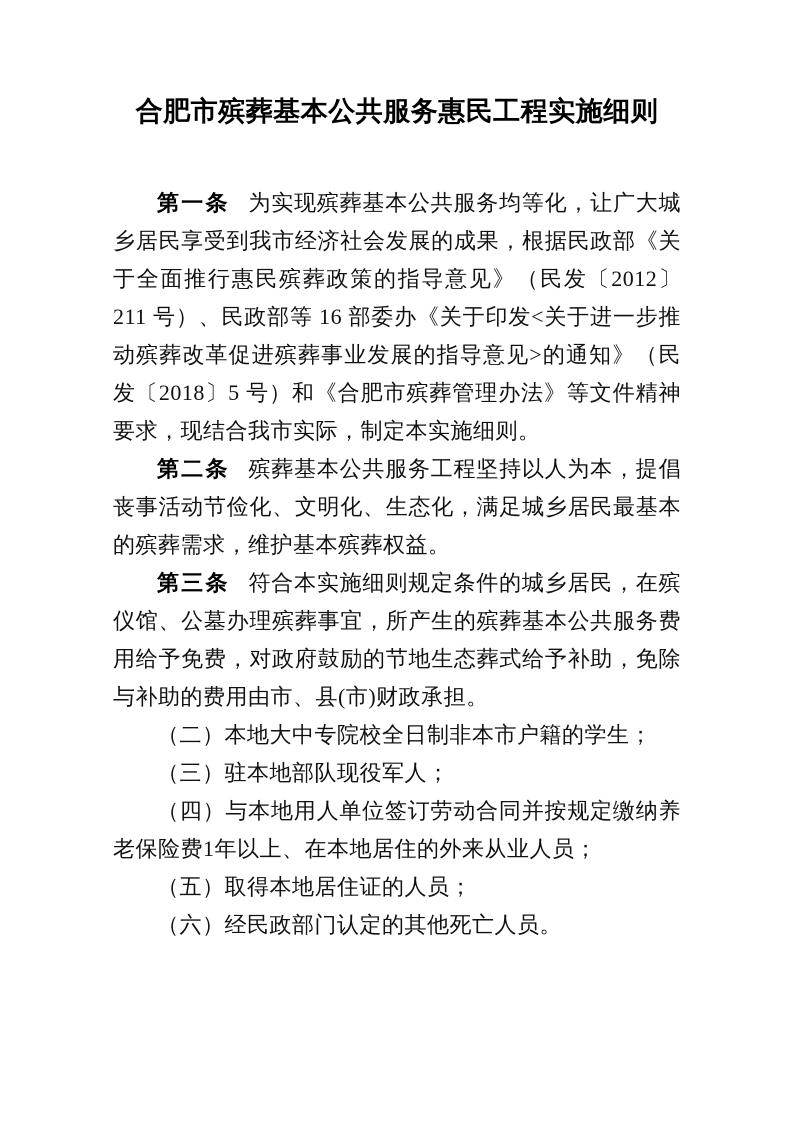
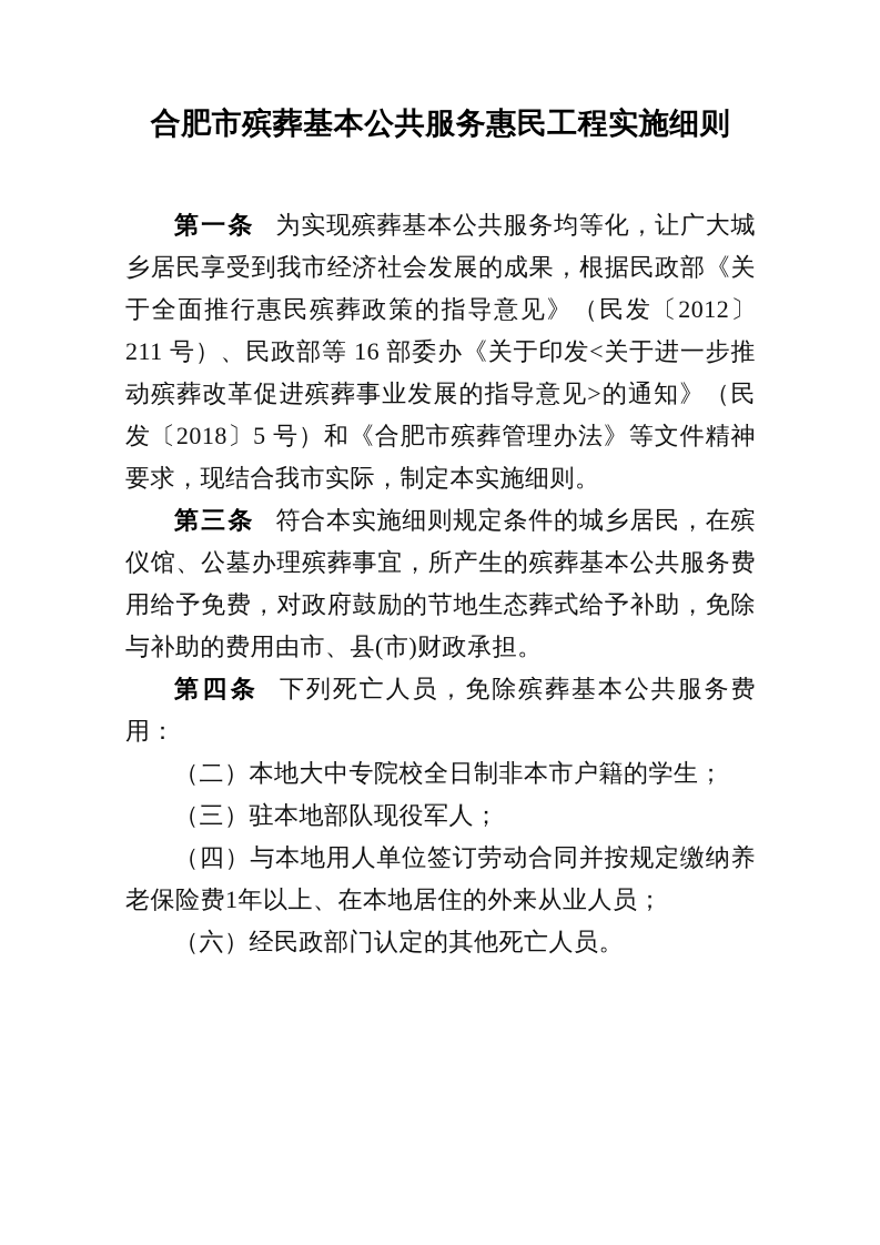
  合肥市殡葬基本公共服务惠民工程实施细则
  第一条 为实现殡葬基本公共服务均等化，让广大城乡居民享受到我市经济社会发展的成果，根据民政部《关于全面推行惠民殡葬政策的指导意见》（民发〔2012〕211 号）、民政部等 16 部委办《关于印发<关于进一步推动殡葬改革促进殡葬事业发展的指导意见>的通知》（民发〔2018〕5 号）和《合肥市殡葬管理办法》等文件精神要求，现结合我市实际，制定本实施细则。
- 第二条 殡葬基本公共服务工程坚持以人为本，提倡丧事活动节俭化、文明化、生态化，满足城乡居民最基本的殡葬需求，维护基本殡葬权益。
  第三条 符合本实施细则规定条件的城乡居民，在殡仪馆、公墓办理殡葬事宜，所产生的殡葬基本公共服务费用给予免费，对政府鼓励的节地生态葬式给予补助，免除与补助的费用由市、县(市)财政承担。
+ 第四条 下列死亡人员，免除殡葬基本公共服务费用：
  （二）本地大中专院校全日制非本市户籍的学生；
  （三）驻本地部队现役军人；
  （四）与本地用人单位签订劳动合同并按规定缴纳养老保险费1年以上、在本地居住的外来从业人员；
- （五）取得本地居住证的人员；
  （六）经民政部门认定的其他死亡人员。
